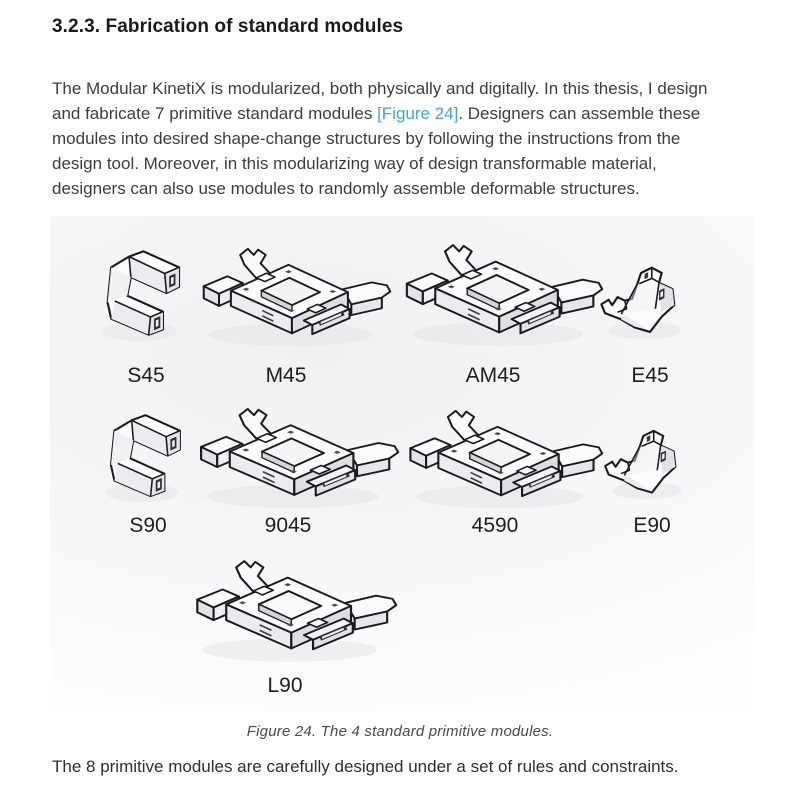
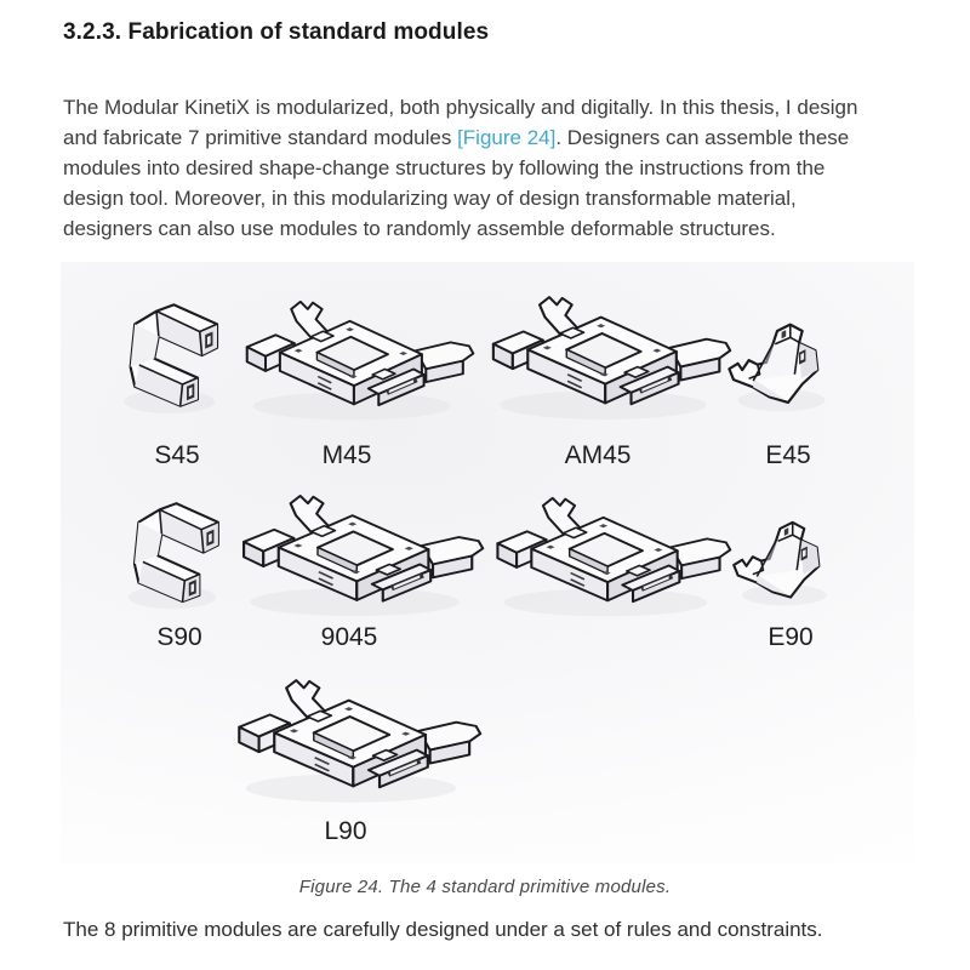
  3.2.3. Fabrication of standard modules
  The Modular KinetiX is modularized, both physically and digitally. In this thesis, I design and fabricate 7 primitive standard modules [Figure 24]. Designers can assemble these modules into desired shape-change structures by following the instructions from the design tool. Moreover, in this modularizing way of design transformable material, designers can also use modules to randomly assemble deformable structures.
  S45
  M45
  AM45
  E45
  S90
  9045
- 4590
  E90
  L90
  Figure 24. The 4 standard primitive modules.
  The 8 primitive modules are carefully designed under a set of rules and constraints.
